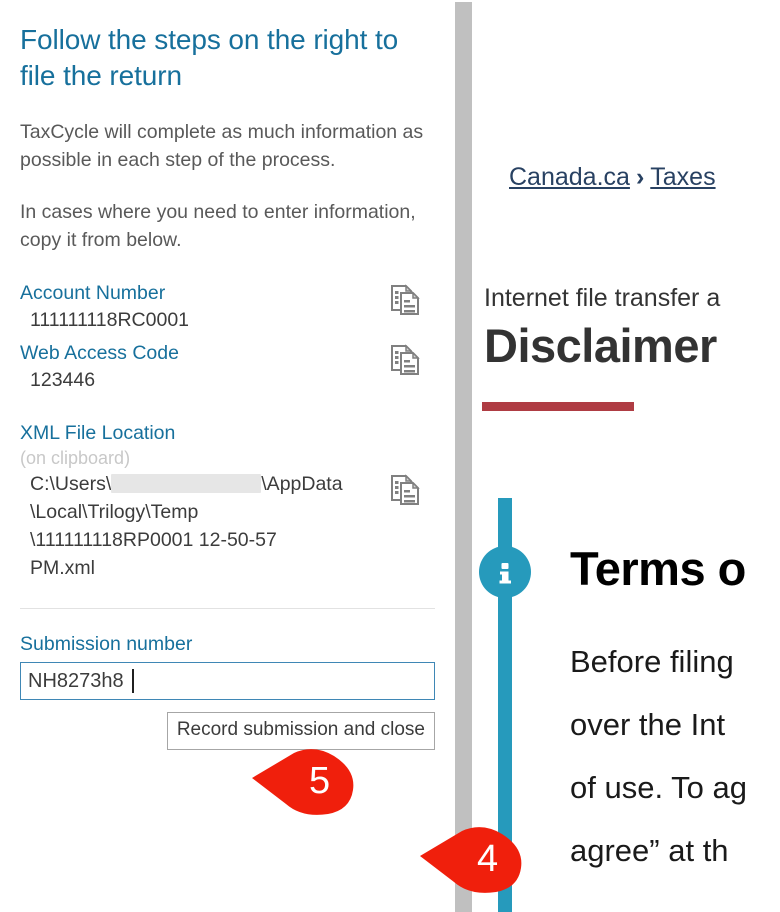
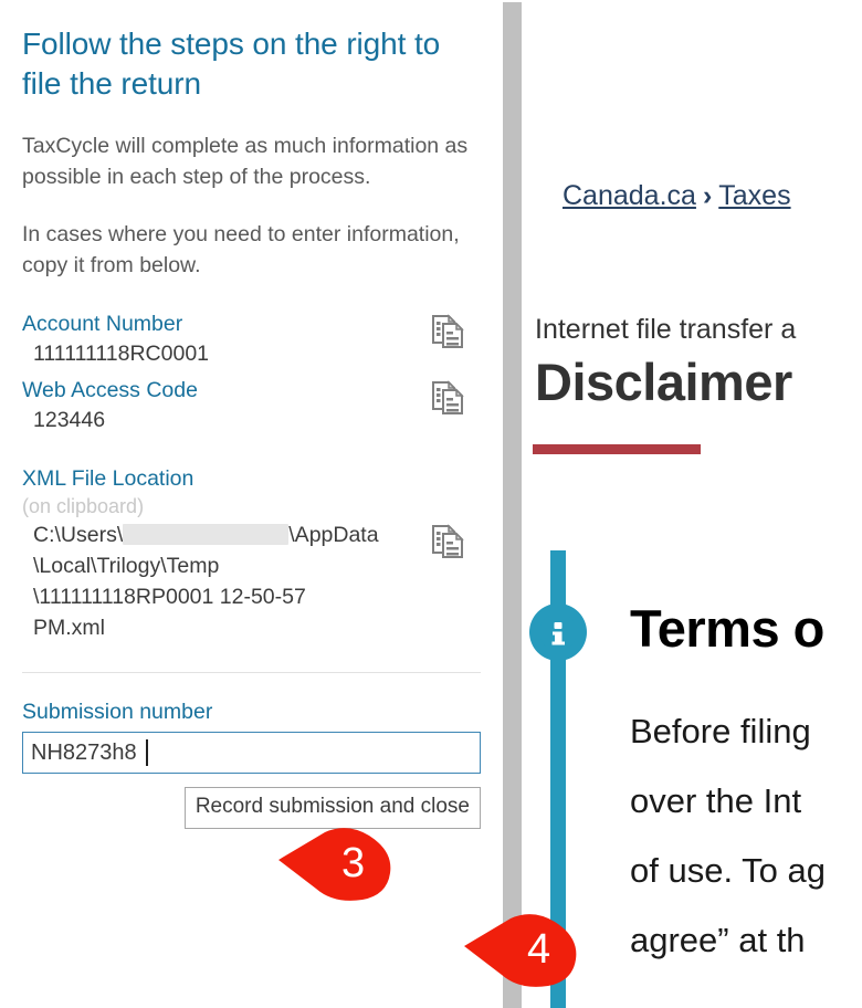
  Follow the steps on the right to file the return
  TaxCycle will complete as much information as possible in each step of the process.
  In cases where you need to enter information, copy it from below.
  Account Number
  111111118RC0001
  Web Access Code
  123446
  XML File Location
  (on clipboard)
  C:\Users\ \AppData
  \Local\Trilogy\Temp
  \111111118RP0001 12-50-57
  PM.xml
  Submission number
  NH8273h8
  Record submission and close
  Canada.ca › Taxes
  Internet file transfer a
  Disclaimer
  Terms o
  Before filing
  over the Int
  of use. To ag
  agree” at th
- 5
+ 3
  4
